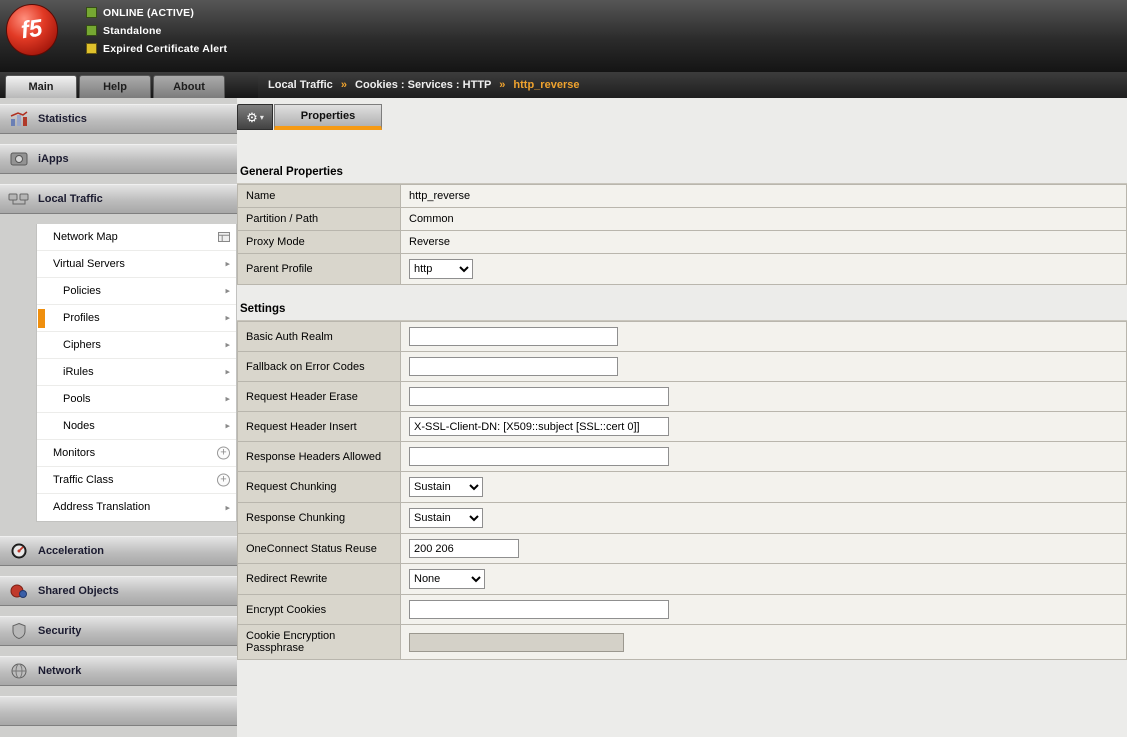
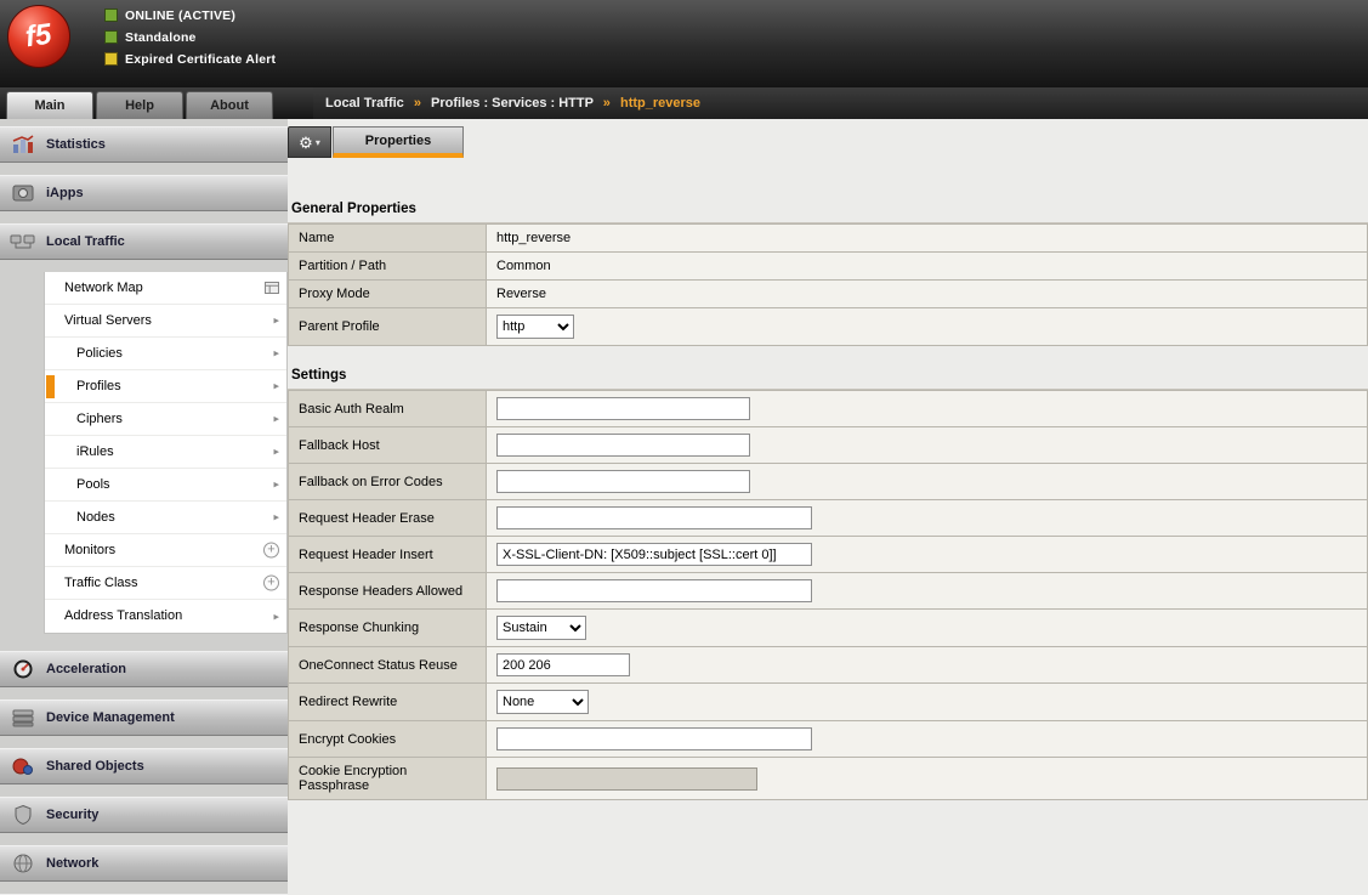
  ONLINE (ACTIVE)
  Standalone
  Expired Certificate Alert
  Main
  Help
  About
- Local Traffic » Cookies : Services : HTTP » http_reverse
+ Local Traffic » Profiles : Services : HTTP » http_reverse
  Statistics
  iApps
  Local Traffic
  Network Map
  Virtual Servers
  ▸
  Policies
  ▸
  Profiles
  ▸
  Ciphers
  ▸
  iRules
  ▸
  Pools
  ▸
  Nodes
  ▸
  Monitors
  +
  Traffic Class
  +
  Address Translation
  ▸
  Acceleration
+ Device Management
  Shared Objects
  Security
  Network
  ⚙
  ▾
  Properties
  General Properties
  Name	http_reverse
  Partition / Path	Common
  Proxy Mode	Reverse
  Parent Profile	http
  Settings
  Basic Auth Realm
+ Fallback Host
  Fallback on Error Codes
  Request Header Erase
  Request Header Insert	X-SSL-Client-DN: [X509::subject [SSL::cert 0]]
  Response Headers Allowed
- Request Chunking	Sustain
  Response Chunking	Sustain
  OneConnect Status Reuse	200 206
  Redirect Rewrite	None
  Encrypt Cookies
  Cookie Encryption Passphrase
